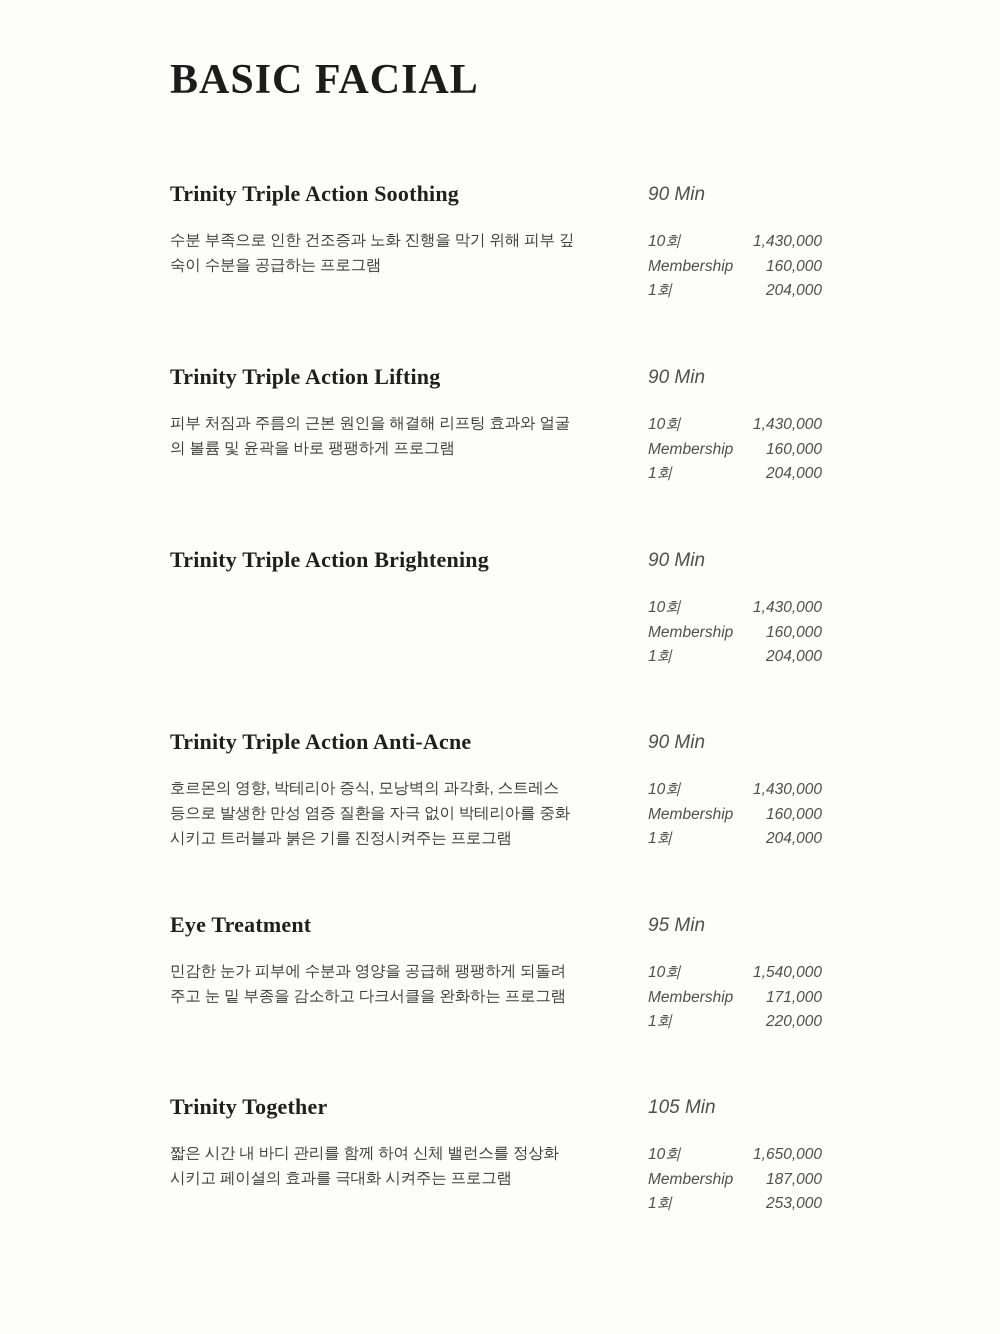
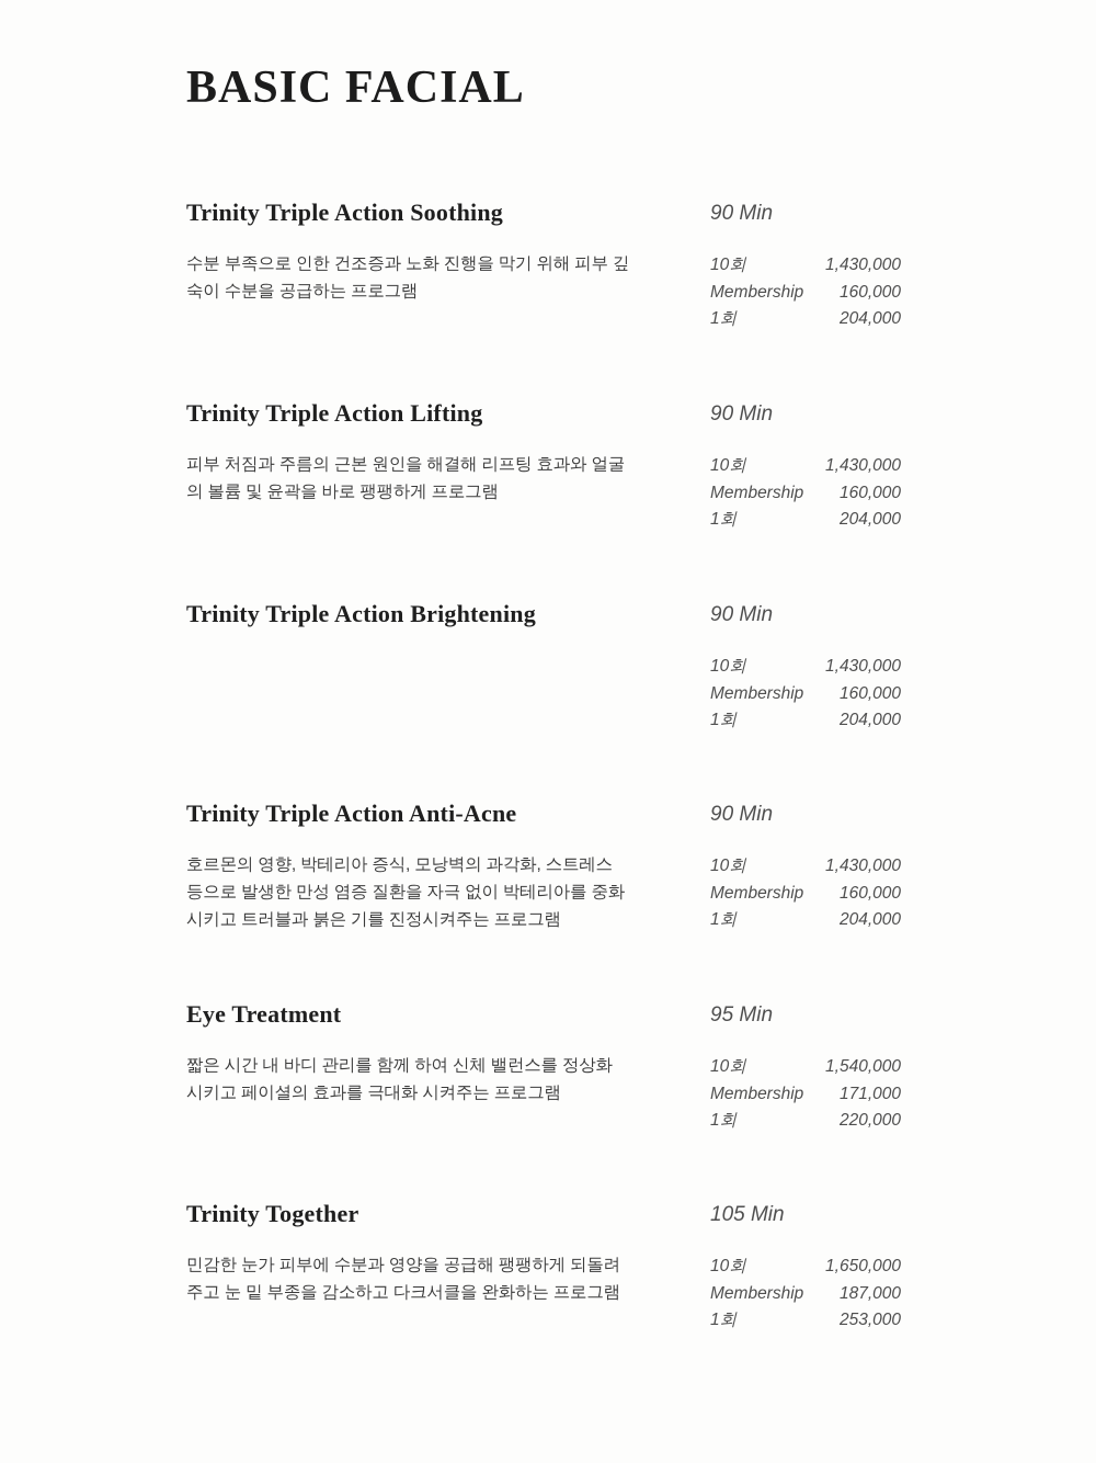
  BASIC FACIAL
  Trinity Triple Action Soothing
  90 Min
  수분 부족으로 인한 건조증과 노화 진행을 막기 위해 피부 깊숙이 수분을 공급하는 프로그램
  10회
  1,430,000
  Membership
  160,000
  1회
  204,000
  Trinity Triple Action Lifting
  90 Min
  피부 처짐과 주름의 근본 원인을 해결해 리프팅 효과와 얼굴의 볼륨 및 윤곽을 바로 팽팽하게 프로그램
  10회
  1,430,000
  Membership
  160,000
  1회
  204,000
  Trinity Triple Action Brightening
  90 Min
  10회
  1,430,000
  Membership
  160,000
  1회
  204,000
  Trinity Triple Action Anti-Acne
  90 Min
  호르몬의 영향, 박테리아 증식, 모낭벽의 과각화, 스트레스 등으로 발생한 만성 염증 질환을 자극 없이 박테리아를 중화 시키고 트러블과 붉은 기를 진정시켜주는 프로그램
  10회
  1,430,000
  Membership
  160,000
  1회
  204,000
  Eye Treatment
  95 Min
- 민감한 눈가 피부에 수분과 영양을 공급해 팽팽하게 되돌려 주고 눈 밑 부종을 감소하고 다크서클을 완화하는 프로그램
+ 짧은 시간 내 바디 관리를 함께 하여 신체 밸런스를 정상화 시키고 페이셜의 효과를 극대화 시켜주는 프로그램
  10회
  1,540,000
  Membership
  171,000
  1회
  220,000
  Trinity Together
  105 Min
- 짧은 시간 내 바디 관리를 함께 하여 신체 밸런스를 정상화 시키고 페이셜의 효과를 극대화 시켜주는 프로그램
+ 민감한 눈가 피부에 수분과 영양을 공급해 팽팽하게 되돌려 주고 눈 밑 부종을 감소하고 다크서클을 완화하는 프로그램
  10회
  1,650,000
  Membership
  187,000
  1회
  253,000
